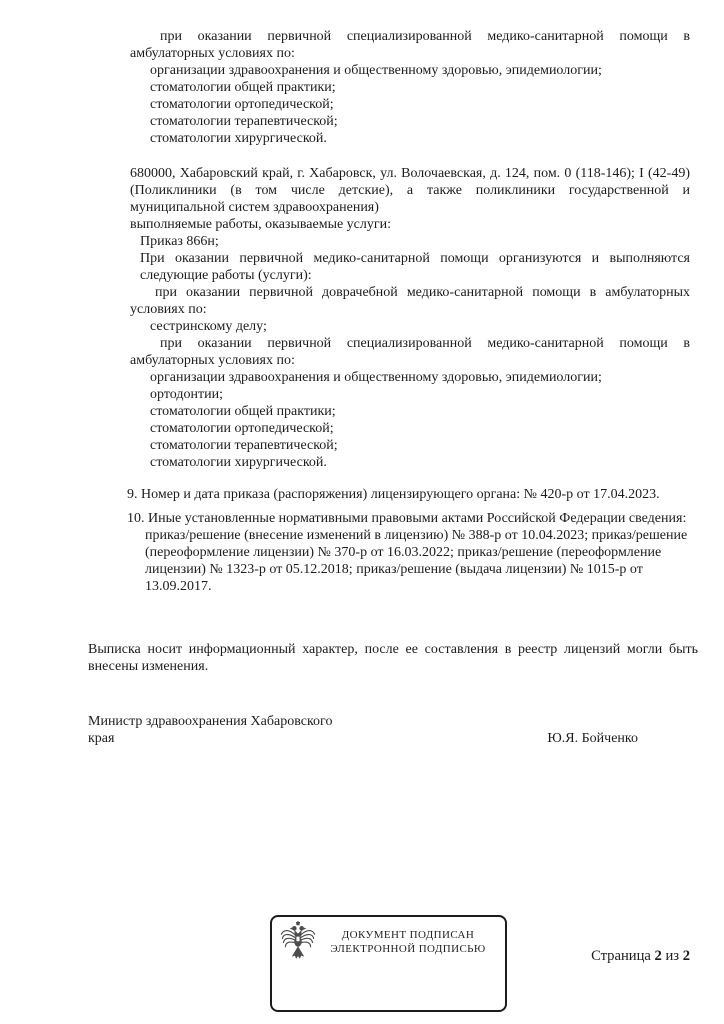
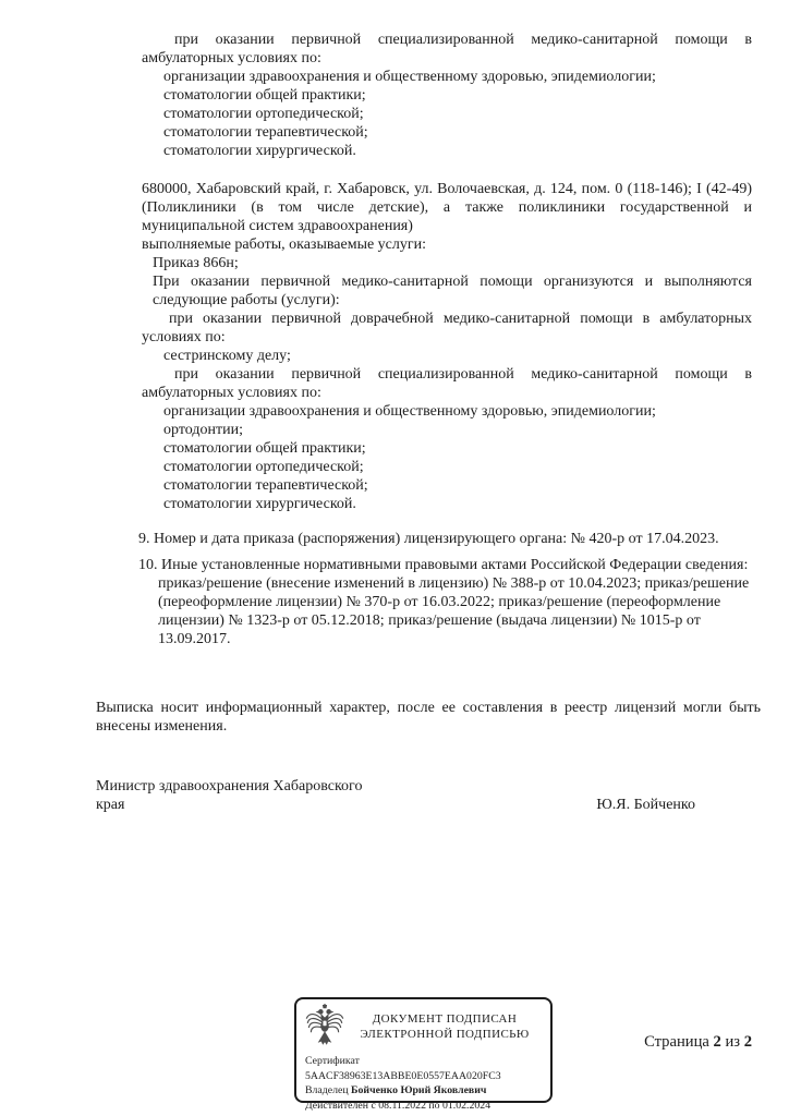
  при оказании первичной специализированной медико-санитарной помощи в амбулаторных условиях по:
  организации здравоохранения и общественному здоровью, эпидемиологии;
  стоматологии общей практики;
  стоматологии ортопедической;
  стоматологии терапевтической;
  стоматологии хирургической.
  680000, Хабаровский край, г. Хабаровск, ул. Волочаевская, д. 124, пом. 0 (118-146); I (42-49) (Поликлиники (в том числе детские), а также поликлиники государственной и муниципальной систем здравоохранения)
  выполняемые работы, оказываемые услуги:
  Приказ 866н;
  При оказании первичной медико-санитарной помощи организуются и выполняются следующие работы (услуги):
  при оказании первичной доврачебной медико-санитарной помощи в амбулаторных условиях по:
  сестринскому делу;
  при оказании первичной специализированной медико-санитарной помощи в амбулаторных условиях по:
  организации здравоохранения и общественному здоровью, эпидемиологии;
  ортодонтии;
  стоматологии общей практики;
  стоматологии ортопедической;
  стоматологии терапевтической;
  стоматологии хирургической.
  9. Номер и дата приказа (распоряжения) лицензирующего органа: № 420-р от 17.04.2023.
  10. Иные установленные нормативными правовыми актами Российской Федерации сведения: приказ/решение (внесение изменений в лицензию) № 388-р от 10.04.2023; приказ/решение (переоформление лицензии) № 370-р от 16.03.2022; приказ/решение (переоформление лицензии) № 1323-р от 05.12.2018; приказ/решение (выдача лицензии) № 1015-р от 13.09.2017.
  Выписка носит информационный характер, после ее составления в реестр лицензий могли быть внесены изменения.
  Министр здравоохранения Хабаровского
  края
  Ю.Я. Бойченко
  ДОКУМЕНТ ПОДПИСАН
  ЭЛЕКТРОННОЙ ПОДПИСЬЮ
+ Сертификат 5AACF38963E13ABBE0E0557EAA020FC3
+ Владелец Бойченко Юрий Яковлевич
+ Действителен с 08.11.2022 по 01.02.2024
  Страница 2 из 2
